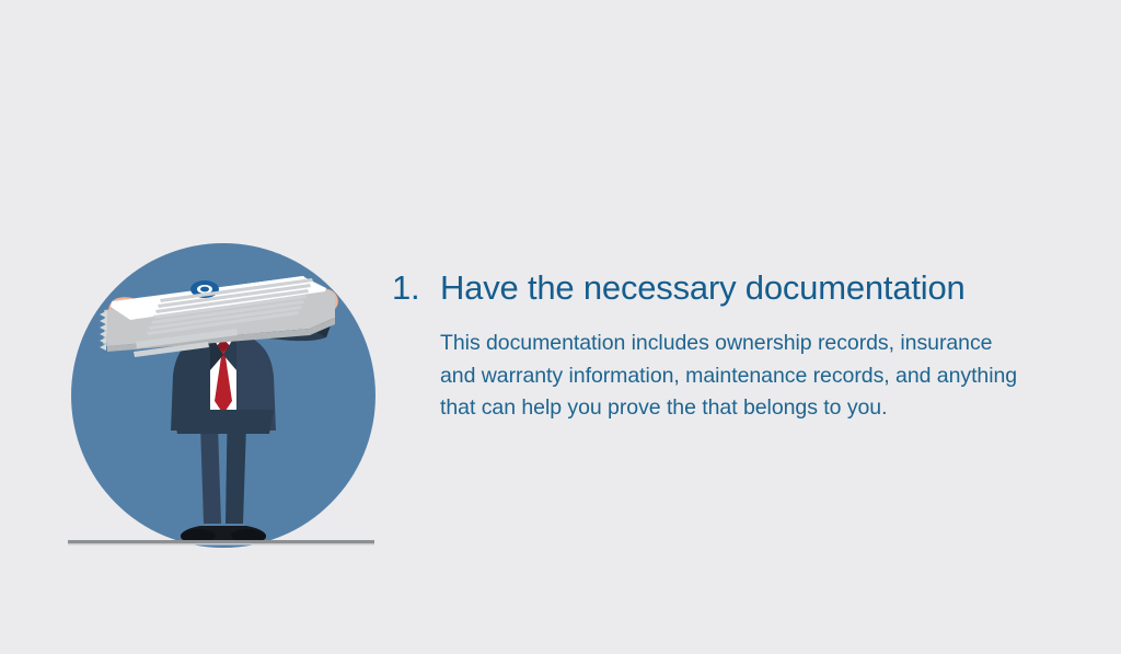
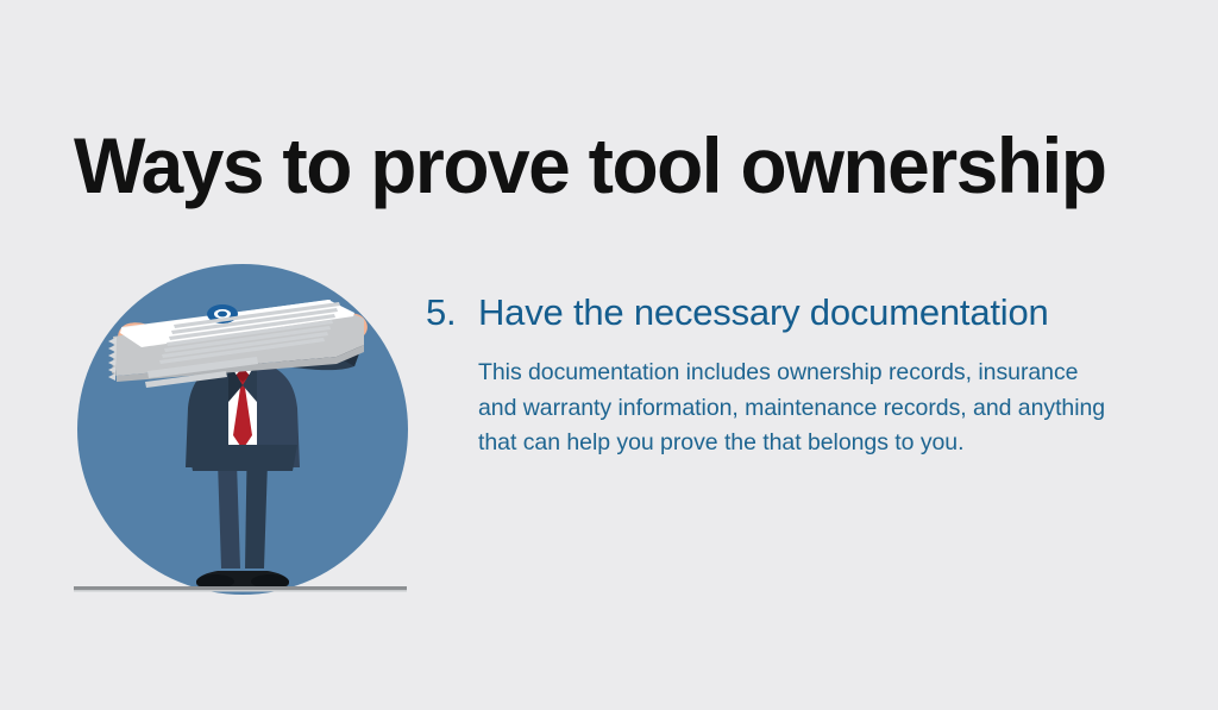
+ Ways to prove tool ownership
- 1.
+ 5.
  Have the necessary documentation
  This documentation includes ownership records, insurance and warranty information, maintenance records, and anything that can help you prove the that belongs to you.
